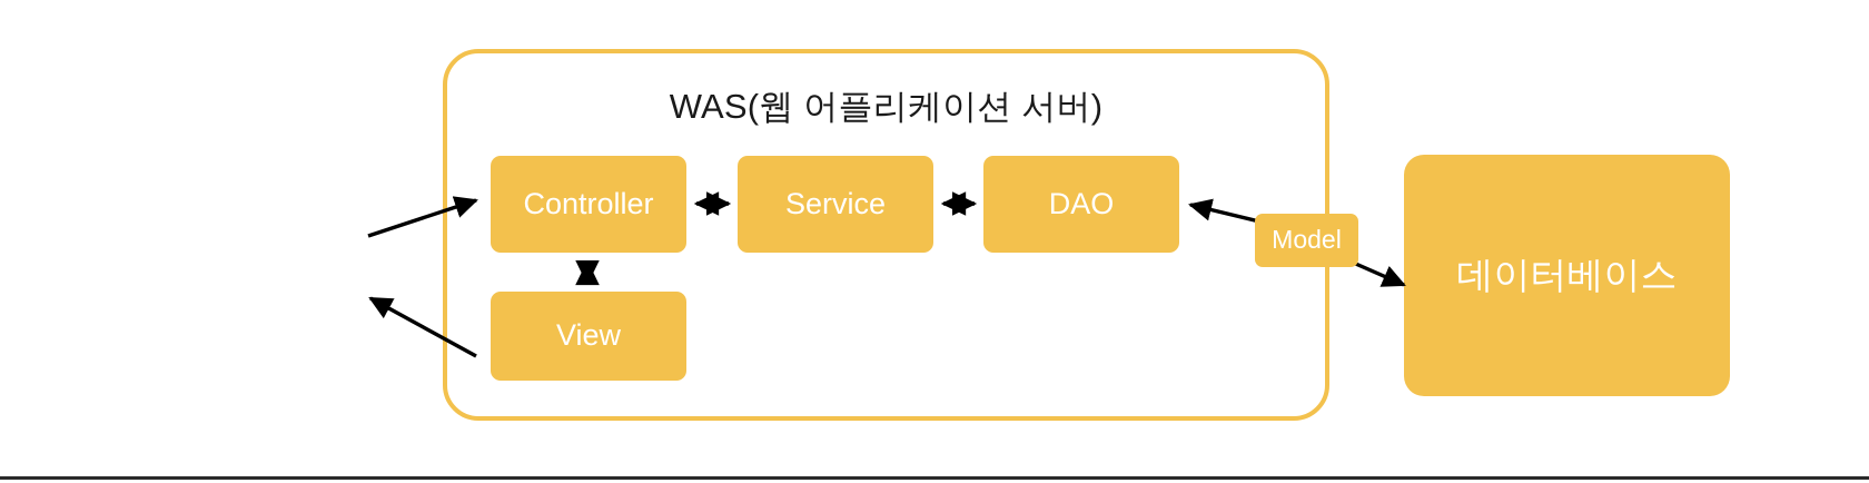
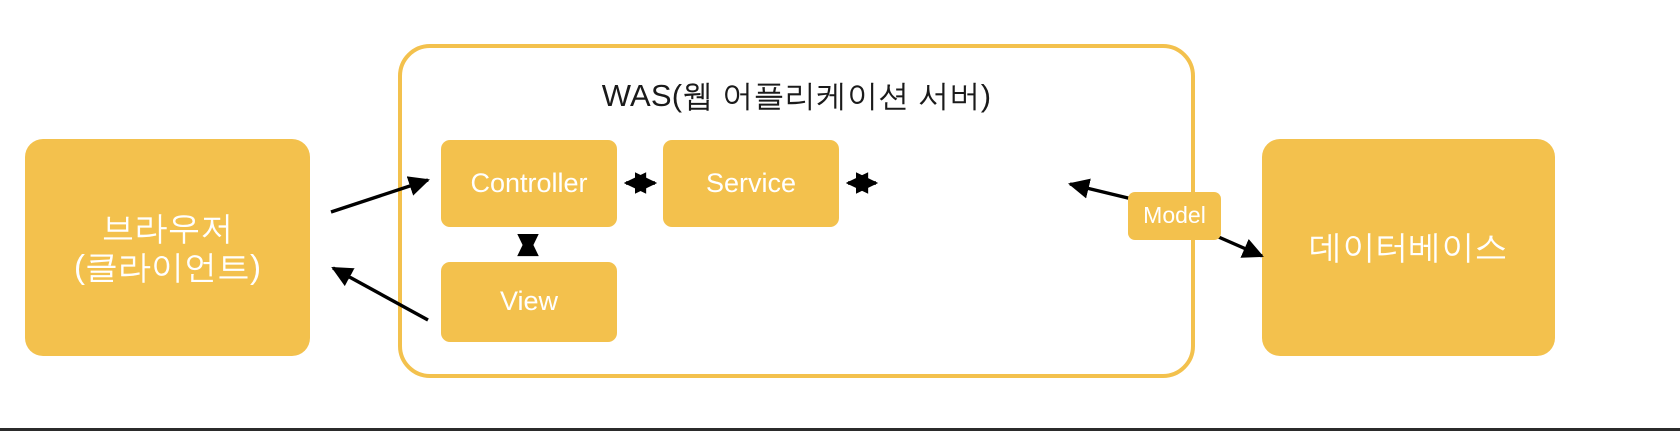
+ 브라우저
+ (클라이언트)
  WAS(웹 어플리케이션 서버)
  Controller
  Service
- DAO
  View
  Model
  데이터베이스
